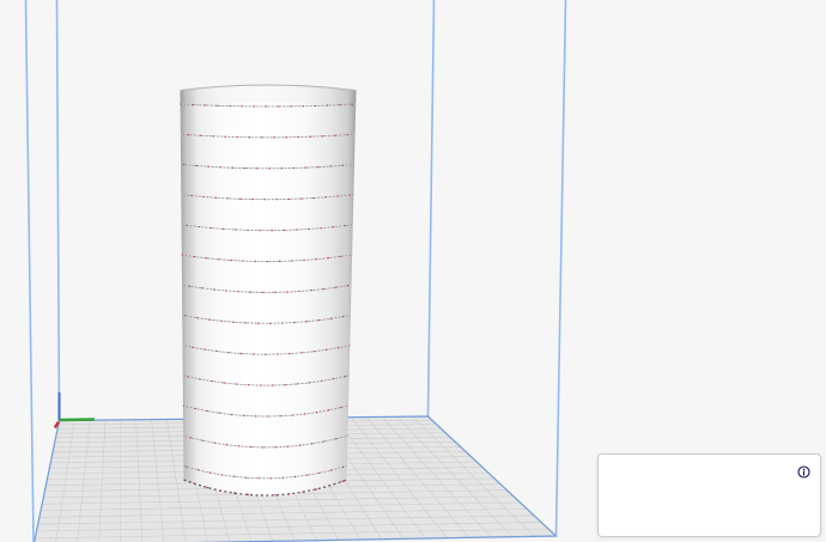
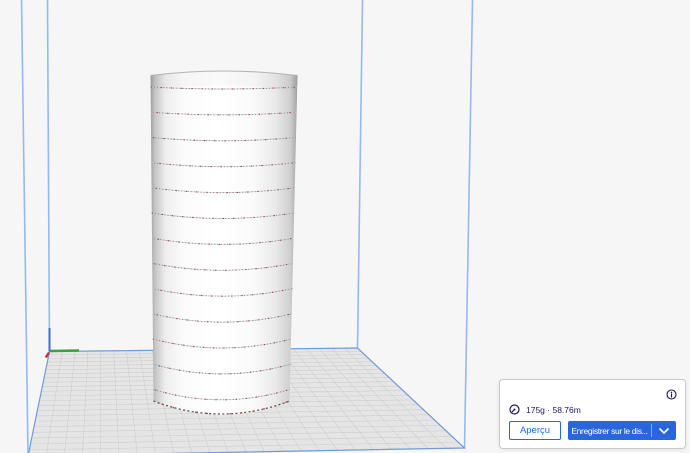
+ 175g · 58.76m
+ Aperçu
+ Enregistrer sur le dis...
